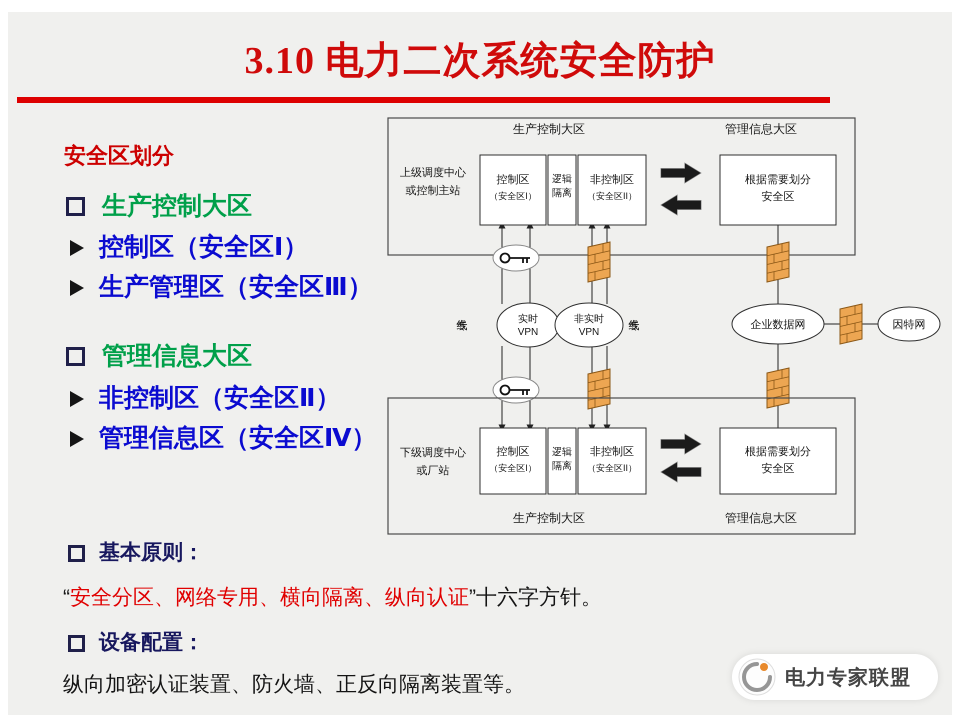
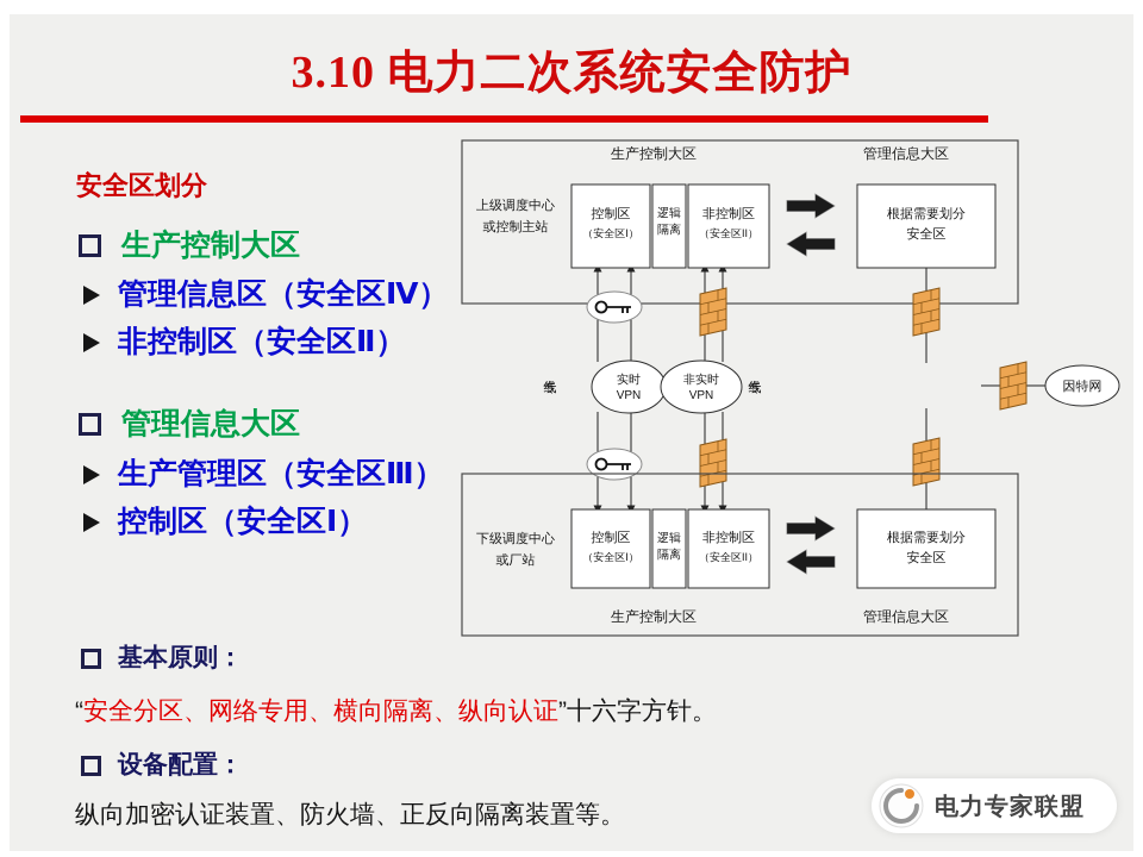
  3.10 电力二次系统安全防护
  安全区划分
  生产控制大区
- 控制区（安全区Ⅰ）
+ 管理信息区（安全区Ⅳ）
- 生产管理区（安全区Ⅲ）
+ 非控制区（安全区Ⅱ）
  管理信息大区
- 非控制区（安全区Ⅱ）
+ 生产管理区（安全区Ⅲ）
- 管理信息区（安全区Ⅳ）
+ 控制区（安全区Ⅰ）
  基本原则：
  “安全分区、网络专用、横向隔离、纵向认证”十六字方针。
  设备配置：
  纵向加密认证装置、防火墙、正反向隔离装置等。
  生产控制大区
  管理信息大区
  上级调度中心
  或控制主站
  控制区
  （安全区I）
  逻辑
  隔离
  非控制区
  （安全区II）
  根据需要划分
  安全区
  实时
  VPN
  非实时
  VPN
- 企业数据网
  因特网
  下级调度中心
  或厂站
  控制区
  （安全区I）
  逻辑
  隔离
  非控制区
  （安全区II）
  根据需要划分
  安全区
  生产控制大区
  管理信息大区
  电力专家联盟
